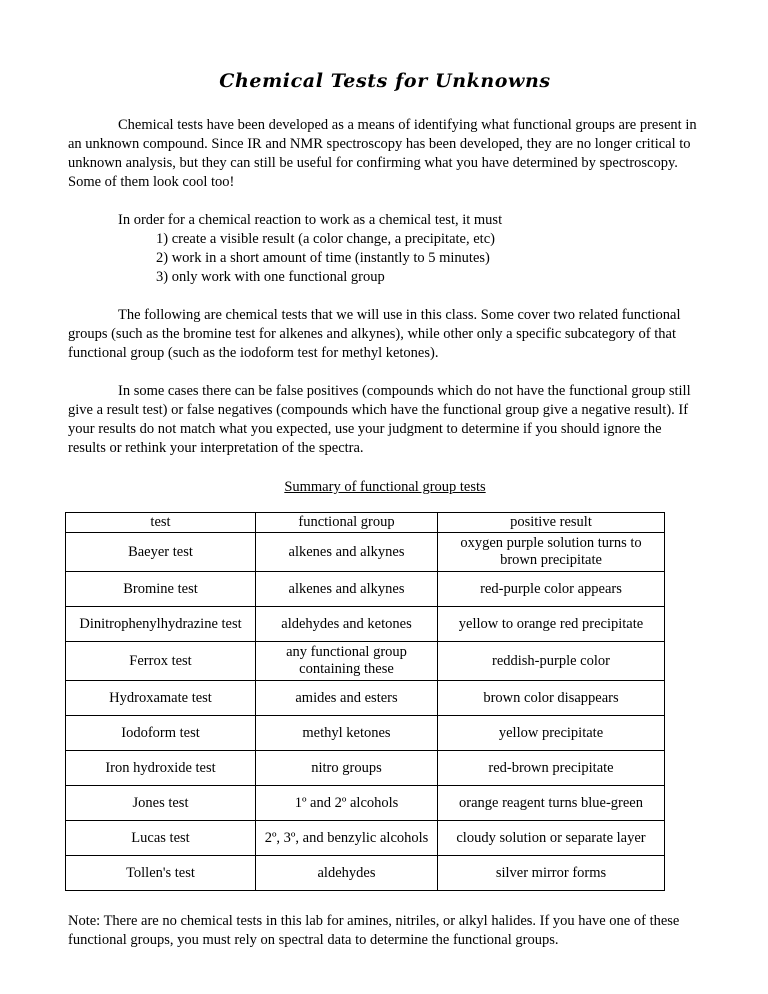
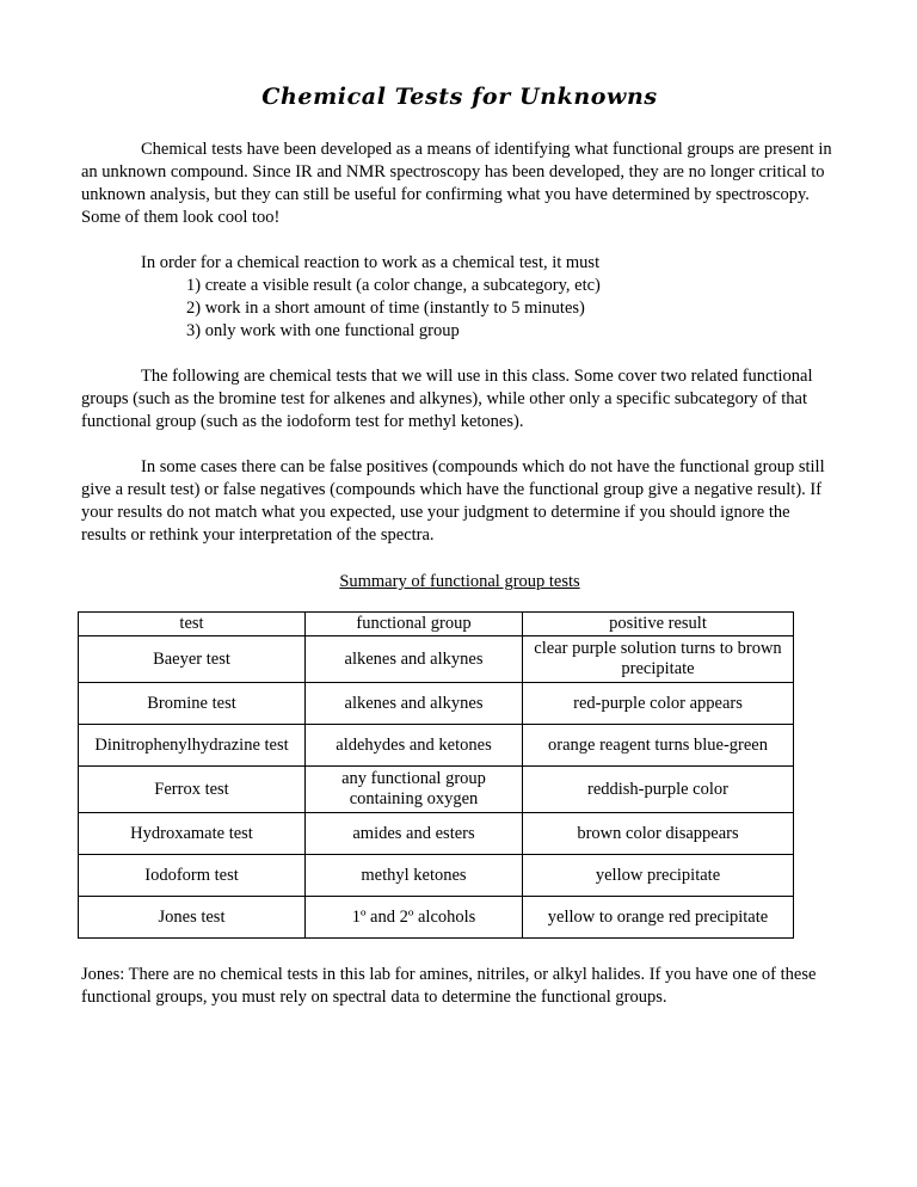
  Chemical Tests for Unknowns
  Chemical tests have been developed as a means of identifying what functional groups are present in an unknown compound. Since IR and NMR spectroscopy has been developed, they are no longer critical to unknown analysis, but they can still be useful for confirming what you have determined by spectroscopy. Some of them look cool too!
  In order for a chemical reaction to work as a chemical test, it must
- 1) create a visible result (a color change, a precipitate, etc)
+ 1) create a visible result (a color change, a subcategory, etc)
  2) work in a short amount of time (instantly to 5 minutes)
  3) only work with one functional group
  The following are chemical tests that we will use in this class. Some cover two related functional groups (such as the bromine test for alkenes and alkynes), while other only a specific subcategory of that functional group (such as the iodoform test for methyl ketones).
  In some cases there can be false positives (compounds which do not have the functional group still give a result test) or false negatives (compounds which have the functional group give a negative result). If your results do not match what you expected, use your judgment to determine if you should ignore the results or rethink your interpretation of the spectra.
  Summary of functional group tests
  test	functional group	positive result
- Baeyer test	alkenes and alkynes	oxygen purple solution turns to brown precipitate
+ Baeyer test	alkenes and alkynes	clear purple solution turns to brown precipitate
  Bromine test	alkenes and alkynes	red-purple color appears
- Dinitrophenylhydrazine test	aldehydes and ketones	yellow to orange red precipitate
+ Dinitrophenylhydrazine test	aldehydes and ketones	orange reagent turns blue-green
- Ferrox test	any functional group containing these	reddish-purple color
+ Ferrox test	any functional group containing oxygen	reddish-purple color
  Hydroxamate test	amides and esters	brown color disappears
  Iodoform test	methyl ketones	yellow precipitate
- Iron hydroxide test	nitro groups	red-brown precipitate
- Jones test	1º and 2º alcohols	orange reagent turns blue-green
+ Jones test	1º and 2º alcohols	yellow to orange red precipitate
- Lucas test	2º, 3º, and benzylic alcohols	cloudy solution or separate layer
- Tollen's test	aldehydes	silver mirror forms
- Note: There are no chemical tests in this lab for amines, nitriles, or alkyl halides. If you have one of these functional groups, you must rely on spectral data to determine the functional groups.
+ Jones: There are no chemical tests in this lab for amines, nitriles, or alkyl halides. If you have one of these functional groups, you must rely on spectral data to determine the functional groups.
